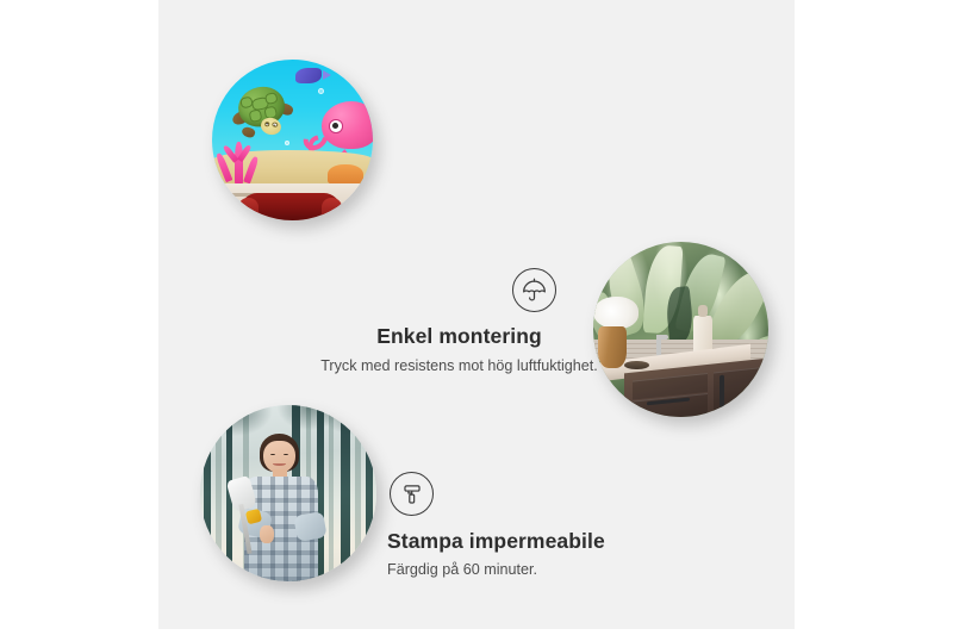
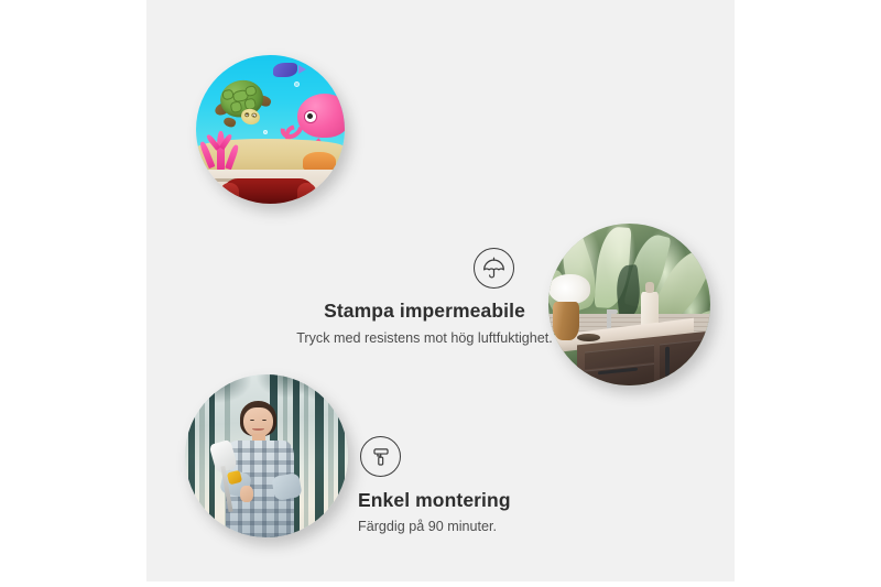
- Enkel montering
+ Stampa impermeabile
  Tryck med resistens mot hög luftfuktighet.
- Stampa impermeabile
+ Enkel montering
- Färgdig på 60 minuter.
+ Färgdig på 90 minuter.
